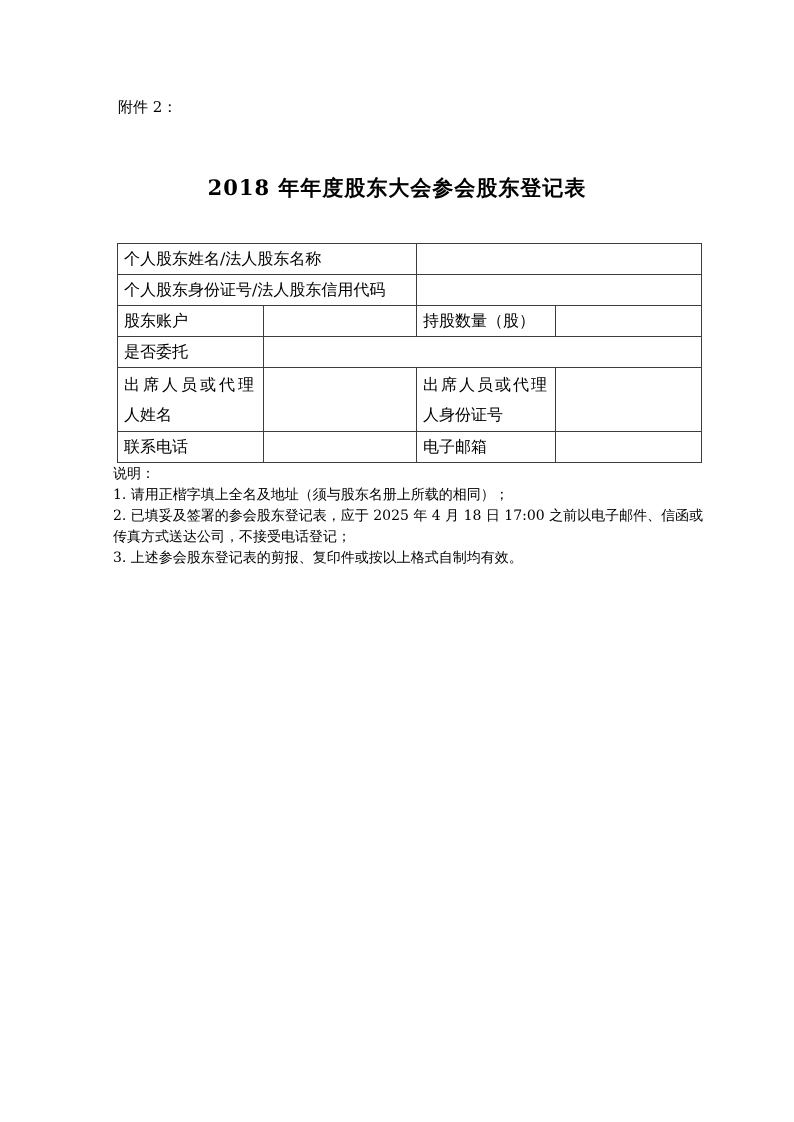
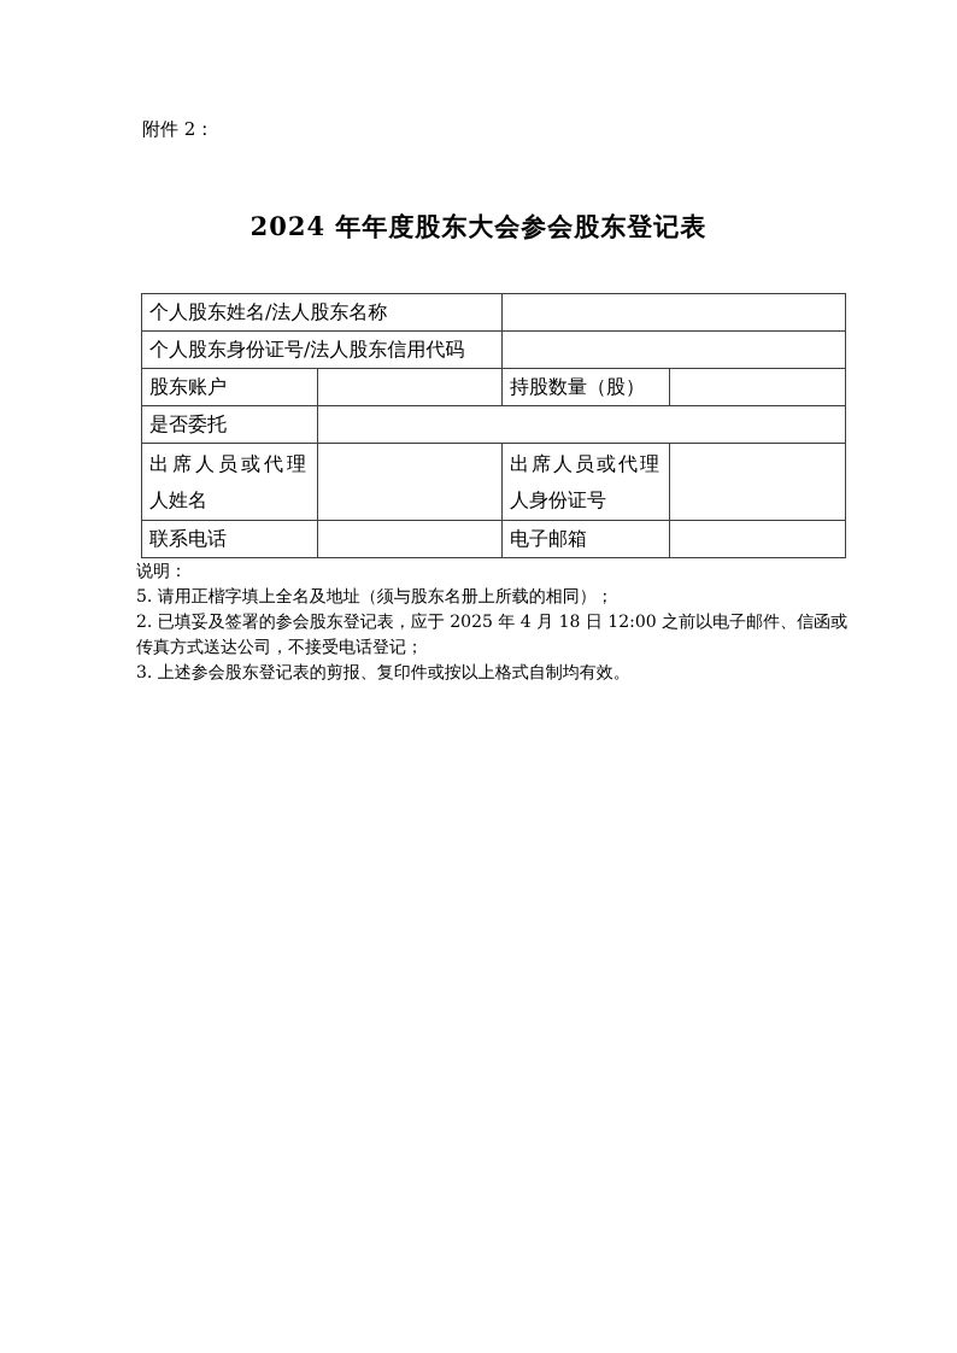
  附件 2：
- 2018 年年度股东大会参会股东登记表
+ 2024 年年度股东大会参会股东登记表
  个人股东姓名/法人股东名称
  个人股东身份证号/法人股东信用代码
  股东账户		持股数量（股）
  是否委托
  出席人员或代理 人姓名		出席人员或代理 人身份证号
  联系电话		电子邮箱
  说明：
- 1. 请用正楷字填上全名及地址（须与股东名册上所载的相同）；
+ 5. 请用正楷字填上全名及地址（须与股东名册上所载的相同）；
- 2. 已填妥及签署的参会股东登记表，应于 2025 年 4 月 18 日 17:00 之前以电子邮件、信函或
+ 2. 已填妥及签署的参会股东登记表，应于 2025 年 4 月 18 日 12:00 之前以电子邮件、信函或
  传真方式送达公司，不接受电话登记；
  3. 上述参会股东登记表的剪报、复印件或按以上格式自制均有效。
